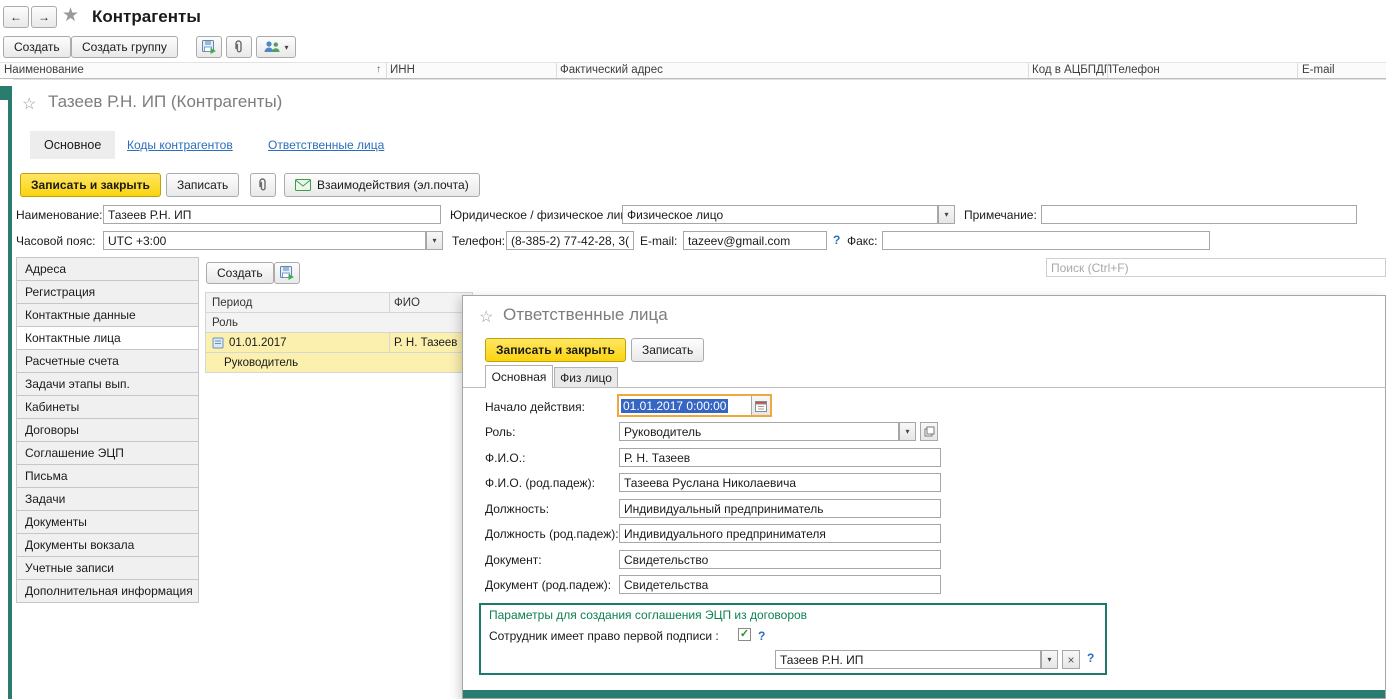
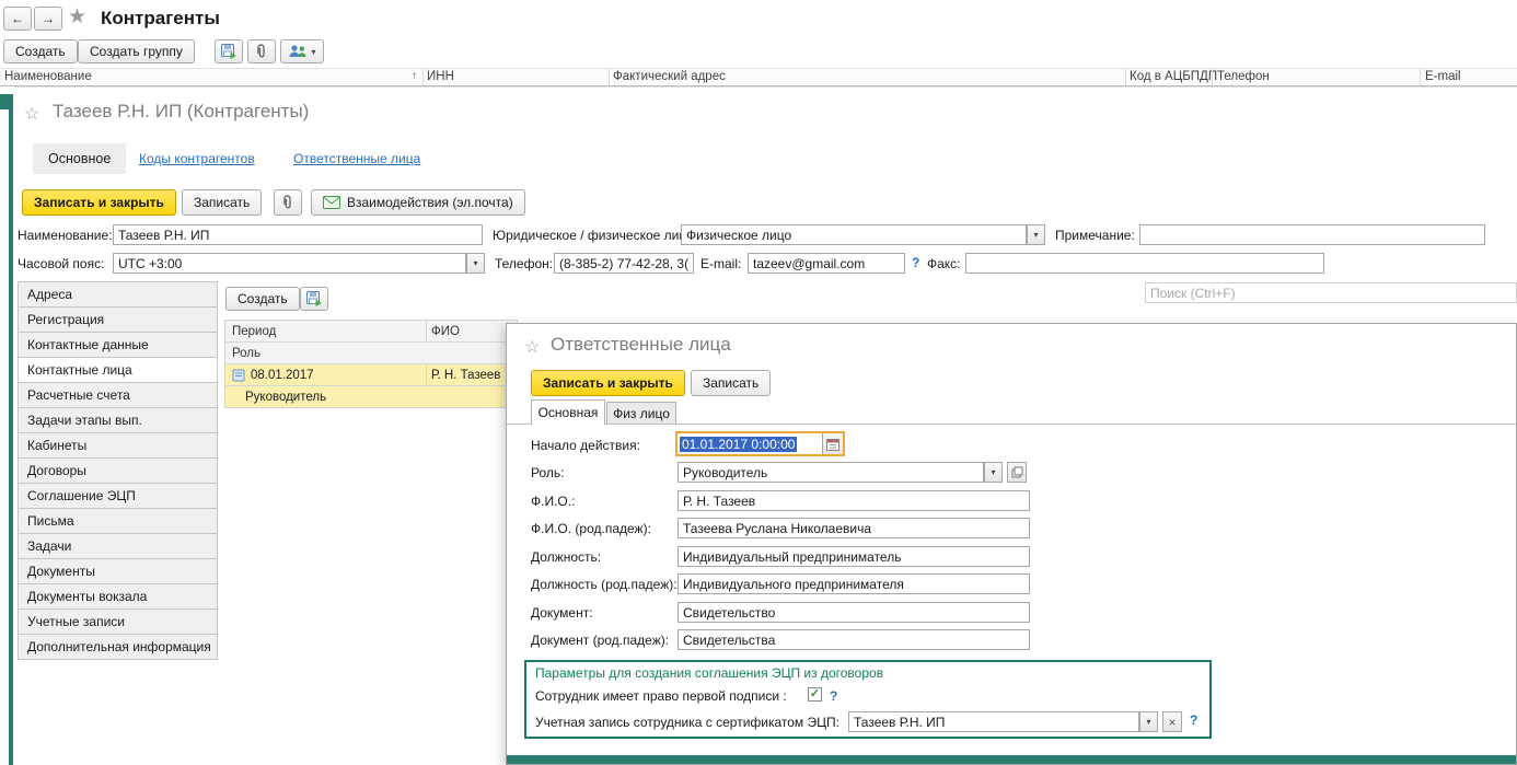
  ←
  →
  ★
  Контрагенты
  Создать
  Создать группу
  ▾
  Наименование
  ↑
  ИНН
  Фактический адрес
  Код в АЦБПД
  Телефон
  E-mail
  ☆
  Тазеев Р.Н. ИП (Контрагенты)
  Основное
  Коды контрагентов
  Ответственные лица
  Записать и закрыть
  Записать
  Взаимодействия (эл.почта)
  Наименование:
  Тазеев Р.Н. ИП
  Юридическое / физическое ли
  Физическое лицо
  ▾
  Примечание:
  Часовой пояс:
  UTC +3:00
  ▾
  Телефон:
  (8-385-2) 77-42-28, 3(
  E-mail:
  tazeev@gmail.com
  ?
  Факс:
  Адреса
  Регистрация
  Контактные данные
  Контактные лица
  Расчетные счета
  Задачи этапы вып.
  Кабинеты
  Договоры
  Соглашение ЭЦП
  Письма
  Задачи
  Документы
  Документы вокзала
  Учетные записи
  Дополнительная информация
  Создать
  Поиск (Ctrl+F)
  Период
  ФИО
  Роль
- 01.01.2017
+ 08.01.2017
  Р. Н. Тазеев
  Руководитель
  ☆
  Ответственные лица
  Записать и закрыть
  Записать
  Основная
  Физ лицо
  Начало действия:
  01.01.2017 0:00:00
  Роль:
  Руководитель
  ▾
  Ф.И.О.:
  Р. Н. Тазеев
  Ф.И.О. (род.падеж):
  Тазеева Руслана Николаевича
  Должность:
  Индивидуальный предприниматель
  Должность (род.падеж):
  Индивидуального предпринимателя
  Документ:
  Свидетельство
  Документ (род.падеж):
  Свидетельства
  Параметры для создания соглашения ЭЦП из договоров
  Сотрудник имеет право первой подписи :
  ✓
  ?
+ Учетная запись сотрудника с сертификатом ЭЦП:
  Тазеев Р.Н. ИП
  ▾
  ×
  ?
